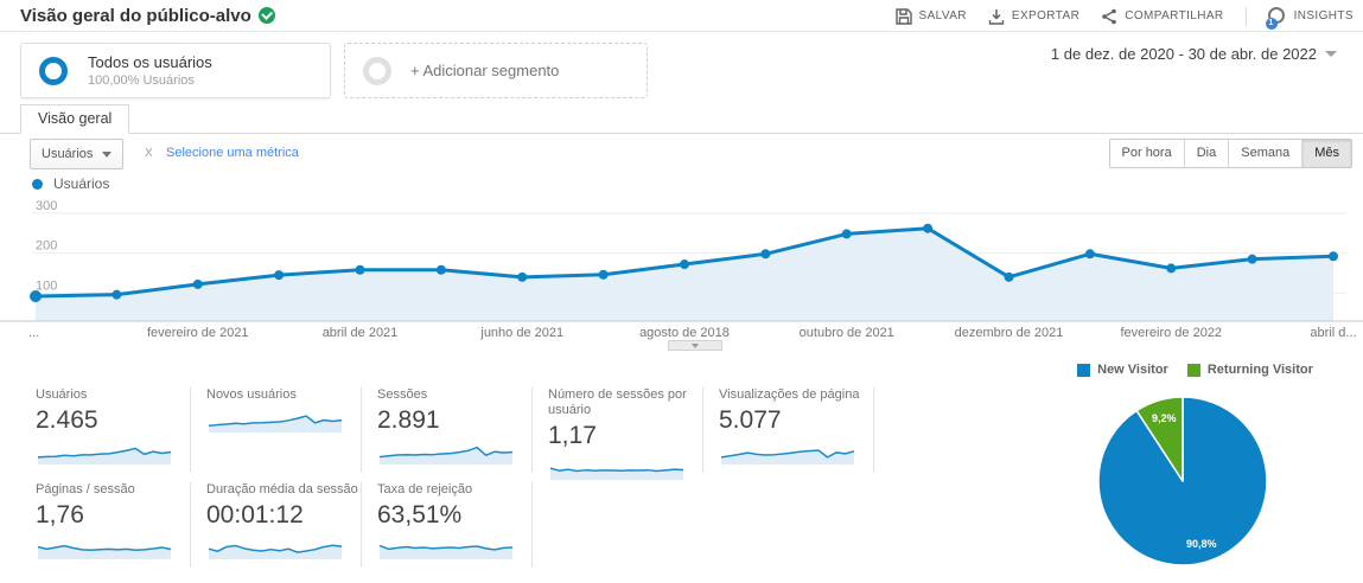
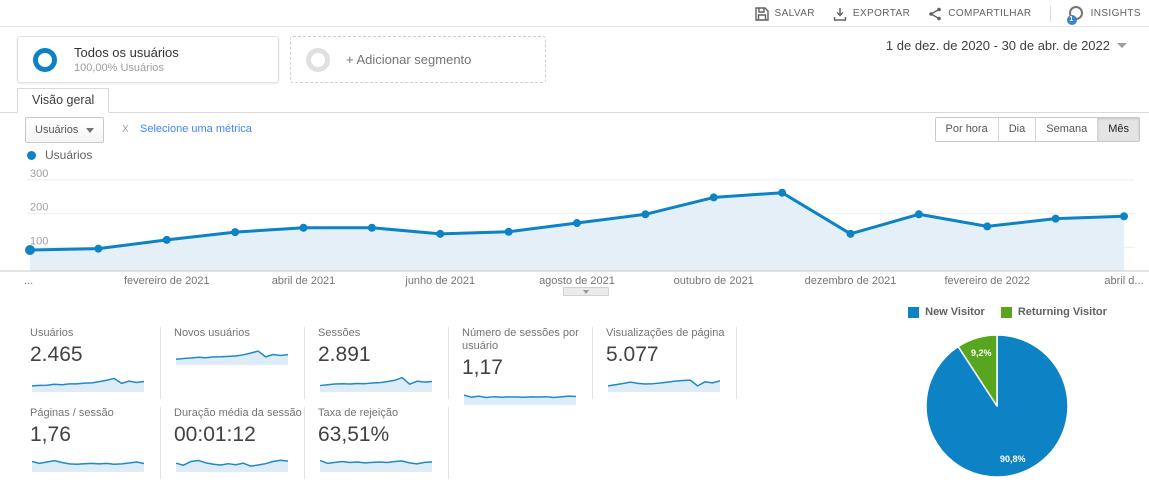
- Visão geral do público-alvo
  SALVAR
  EXPORTAR
  COMPARTILHAR
  INSIGHTS
  Todos os usuários
  100,00% Usuários
  + Adicionar segmento
  1 de dez. de 2020 - 30 de abr. de 2022
  Visão geral
  Usuários
  X
  Selecione uma métrica
  Por hora
  Dia
  Semana
  Mês
  Usuários
  100
  200
  300
  ...
  fevereiro de 2021
  abril de 2021
  junho de 2021
- agosto de 2018
+ agosto de 2021
  outubro de 2021
  dezembro de 2021
  fevereiro de 2022
  abril d...
  Usuários
  2.465
  Novos usuários
  Sessões
  2.891
  Número de sessões por usuário
  1,17
  Visualizações de página
  5.077
  Páginas / sessão
  1,76
  Duração média da sessão
  00:01:12
  Taxa de rejeição
  63,51%
  New Visitor
  Returning Visitor
  90,8%
  9,2%
